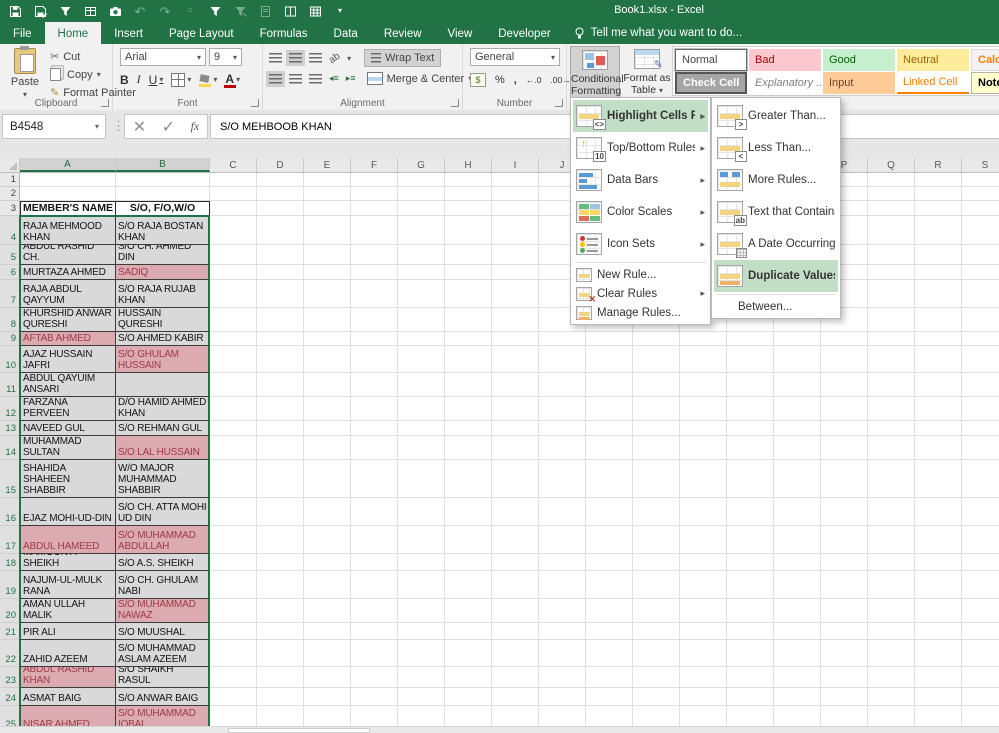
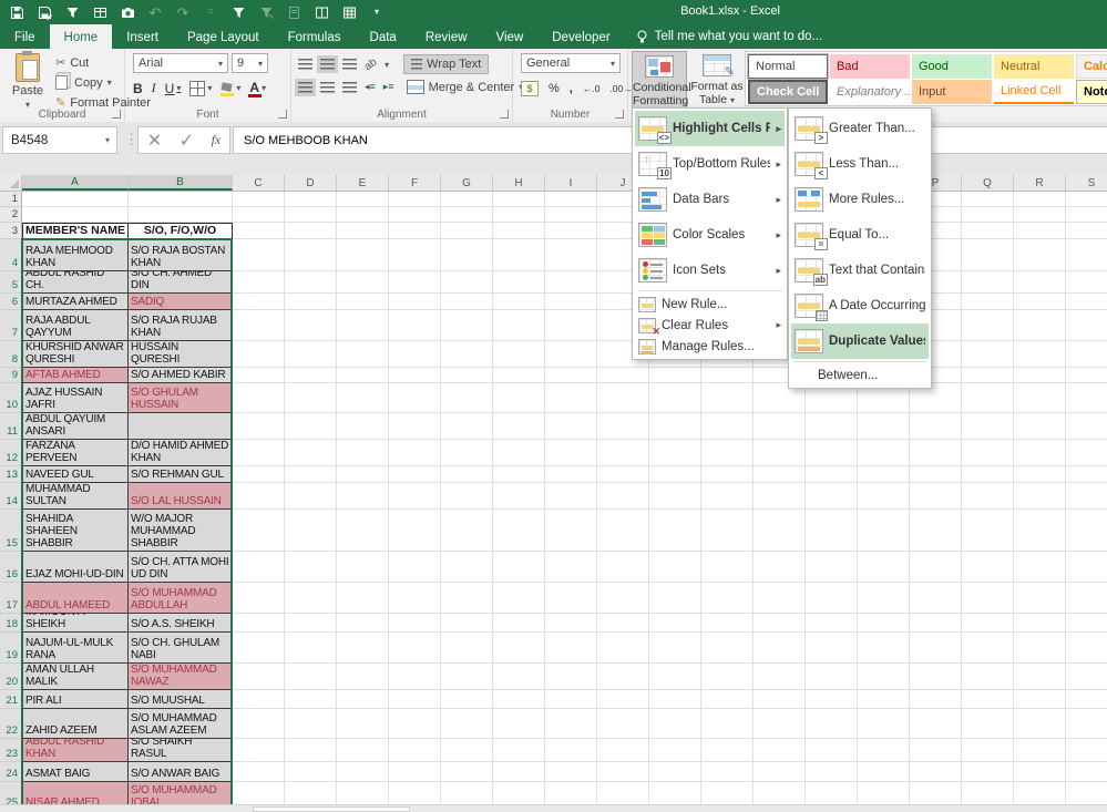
  ↶
  ↷
  ○
  ▾
  Book1.xlsx - Excel
  File
  Home
  Insert
  Page Layout
  Formulas
  Data
  Review
  View
  Developer
  Tell me what you want to do...
  Paste
  ▾
  ✂
  Cut
  Copy
  ▾
  ✎
  Format Painter
  Clipboard
  Arial
  ▾
  9
  ▾
  B
  I
  U
  ▾
  ▾
  ▾
  A
  ▾
  Font
  ▾
  Wrap Text
  ◂≡
  ▸≡
  Merge & Center
  Alignment
  General
  ▾
  $
  %
  ,
  ←.0
  .00→
  Number
  Conditional Formatting
  ✎
  Format as Table ▾
  Normal
  Bad
  Good
  Neutral
  Check Cell
  Explanatory ..
  Input
  Linked Cell
  Not
  B4548
  ▾
  ⋮
  ✕
  ✓
  fx
  S/O MEHBOOB KHAN
  A
  B
  C
  D
  E
  F
  G
  H
  I
  J
  P
  Q
  R
  S
  1
  2
  3
  MEMBER'S NAME
  S/O, F/O,W/O
  4
  RAJA MEHMOOD KHAN
  S/O RAJA BOSTAN KHAN
  5
  ABDUL RASHID CH.
  S/O CH. AHMED DIN
  6
  MURTAZA AHMED
  7
  RAJA ABDUL QAYYUM
  S/O RAJA RUJAB KHAN
  8
  KHURSHID ANWAR QURESHI
  9
  AFTAB AHMED
  S/O AHMED KABIR
  10
  AJAZ HUSSAIN JAFRI
  S/O GHULAM HUSSAIN
  11
  ABDUL QAYUIM ANSARI
  12
  FARZANA PERVEEN
  D/O HAMID AHMED KHAN
  13
  NAVEED GUL
  S/O REHMAN GUL
  14
  MUHAMMAD SULTAN
  S/O LAL HUSSAIN
  15
  SHAHIDA SHAHEEN SHABBIR
  W/O MAJOR MUHAMMAD SHABBIR
  16
  EJAZ MOHI-UD-DIN
  S/O CH. ATTA MOHI UD DIN
  17
  ABDUL HAMEED
  S/O MUHAMMAD ABDULLAH
  18
  S/O A.S. SHEIKH
  19
  NAJUM-UL-MULK RANA
  S/O CH. GHULAM NABI
  20
  AMAN ULLAH MALIK
  S/O MUHAMMAD NAWAZ
  21
  PIR ALI
  S/O MUUSHAL
  22
  ZAHID AZEEM
  S/O MUHAMMAD ASLAM AZEEM
  23
  ABDUL RASHID KHAN
  S/O SHAIKH RASUL
  24
  ASMAT BAIG
  S/O ANWAR BAIG
  25
  NISAR AHMED
  S/O MUHAMMAD IQBAL
  <>
  Highlight Cells R
  ▸
  ↑
  10
  Top/Bottom Rules
  ▸
  Data Bars
  ▸
  Color Scales
  ▸
  Icon Sets
  ▸
  New Rule...
  ✕
  Clear Rules
  ▸
  Manage Rules...
  >
  Greater Than...
  <
  Less Than...
  More Rules...
+ =
+ Equal To...
  ab
  Text that Contain
  A Date Occurring
  Duplicate Value
  Between...
